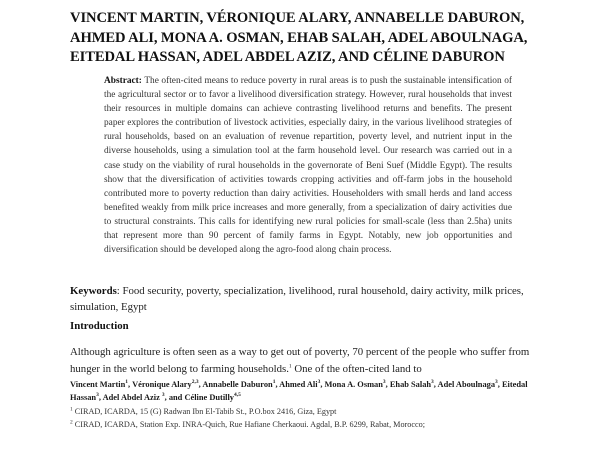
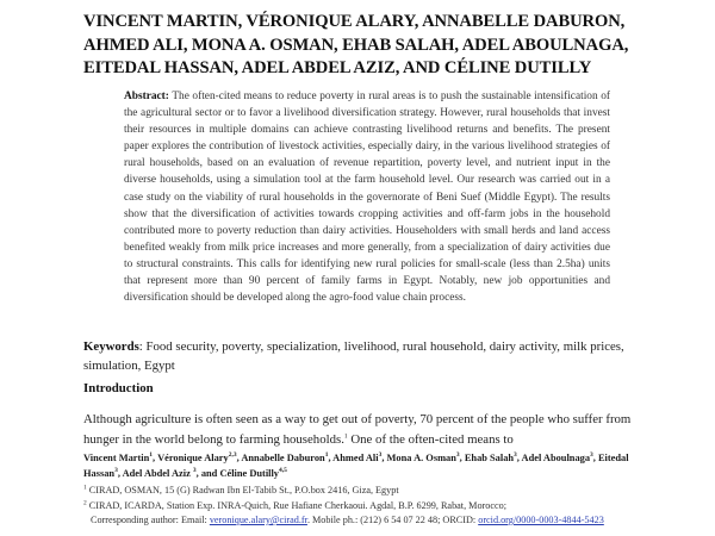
- VINCENT MARTIN, VÉRONIQUE ALARY, ANNABELLE DABURON, AHMED ALI, MONA A. OSMAN, EHAB SALAH, ADEL ABOULNAGA, EITEDAL HASSAN, ADEL ABDEL AZIZ, AND CÉLINE DABURON
+ VINCENT MARTIN, VÉRONIQUE ALARY, ANNABELLE DABURON, AHMED ALI, MONA A. OSMAN, EHAB SALAH, ADEL ABOULNAGA, EITEDAL HASSAN, ADEL ABDEL AZIZ, AND CÉLINE DUTILLY
- Abstract: The often-cited means to reduce poverty in rural areas is to push the sustainable intensification of the agricultural sector or to favor a livelihood diversification strategy. However, rural households that invest their resources in multiple domains can achieve contrasting livelihood returns and benefits. The present paper explores the contribution of livestock activities, especially dairy, in the various livelihood strategies of rural households, based on an evaluation of revenue repartition, poverty level, and nutrient input in the diverse households, using a simulation tool at the farm household level. Our research was carried out in a case study on the viability of rural households in the governorate of Beni Suef (Middle Egypt). The results show that the diversification of activities towards cropping activities and off-farm jobs in the household contributed more to poverty reduction than dairy activities. Householders with small herds and land access benefited weakly from milk price increases and more generally, from a specialization of dairy activities due to structural constraints. This calls for identifying new rural policies for small-scale (less than 2.5ha) units that represent more than 90 percent of family farms in Egypt. Notably, new job opportunities and diversification should be developed along the agro-food along chain process.
+ Abstract: The often-cited means to reduce poverty in rural areas is to push the sustainable intensification of the agricultural sector or to favor a livelihood diversification strategy. However, rural households that invest their resources in multiple domains can achieve contrasting livelihood returns and benefits. The present paper explores the contribution of livestock activities, especially dairy, in the various livelihood strategies of rural households, based on an evaluation of revenue repartition, poverty level, and nutrient input in the diverse households, using a simulation tool at the farm household level. Our research was carried out in a case study on the viability of rural households in the governorate of Beni Suef (Middle Egypt). The results show that the diversification of activities towards cropping activities and off-farm jobs in the household contributed more to poverty reduction than dairy activities. Householders with small herds and land access benefited weakly from milk price increases and more generally, from a specialization of dairy activities due to structural constraints. This calls for identifying new rural policies for small-scale (less than 2.5ha) units that represent more than 90 percent of family farms in Egypt. Notably, new job opportunities and diversification should be developed along the agro-food value chain process.
  Keywords: Food security, poverty, specialization, livelihood, rural household, dairy activity, milk prices, simulation, Egypt
  Introduction
- Although agriculture is often seen as a way to get out of poverty, 70 percent of the people who suffer from hunger in the world belong to farming households. One of the often-cited land to
+ Although agriculture is often seen as a way to get out of poverty, 70 percent of the people who suffer from hunger in the world belong to farming households. One of the often-cited means to
  Vincent Martin , Véronique Alary , Annabelle Daburon , Ahmed Ali , Mona A. Osman , Ehab Salah , Adel Aboulnaga , Eitedal Hassan , Adel Abdel Aziz , and Céline Dutilly
- CIRAD, ICARDA, 15 (G) Radwan Ibn El-Tabib St., P.O.box 2416, Giza, Egypt
+ CIRAD, OSMAN, 15 (G) Radwan Ibn El-Tabib St., P.O.box 2416, Giza, Egypt
  CIRAD, ICARDA, Station Exp. INRA-Quich, Rue Hafiane Cherkaoui. Agdal, B.P. 6299, Rabat, Morocco;
+ Corresponding author: Email: veronique.alary@cirad.fr. Mobile ph.: (212) 6 54 07 22 48; ORCID: orcid.org/0000-0003-4844-5423
